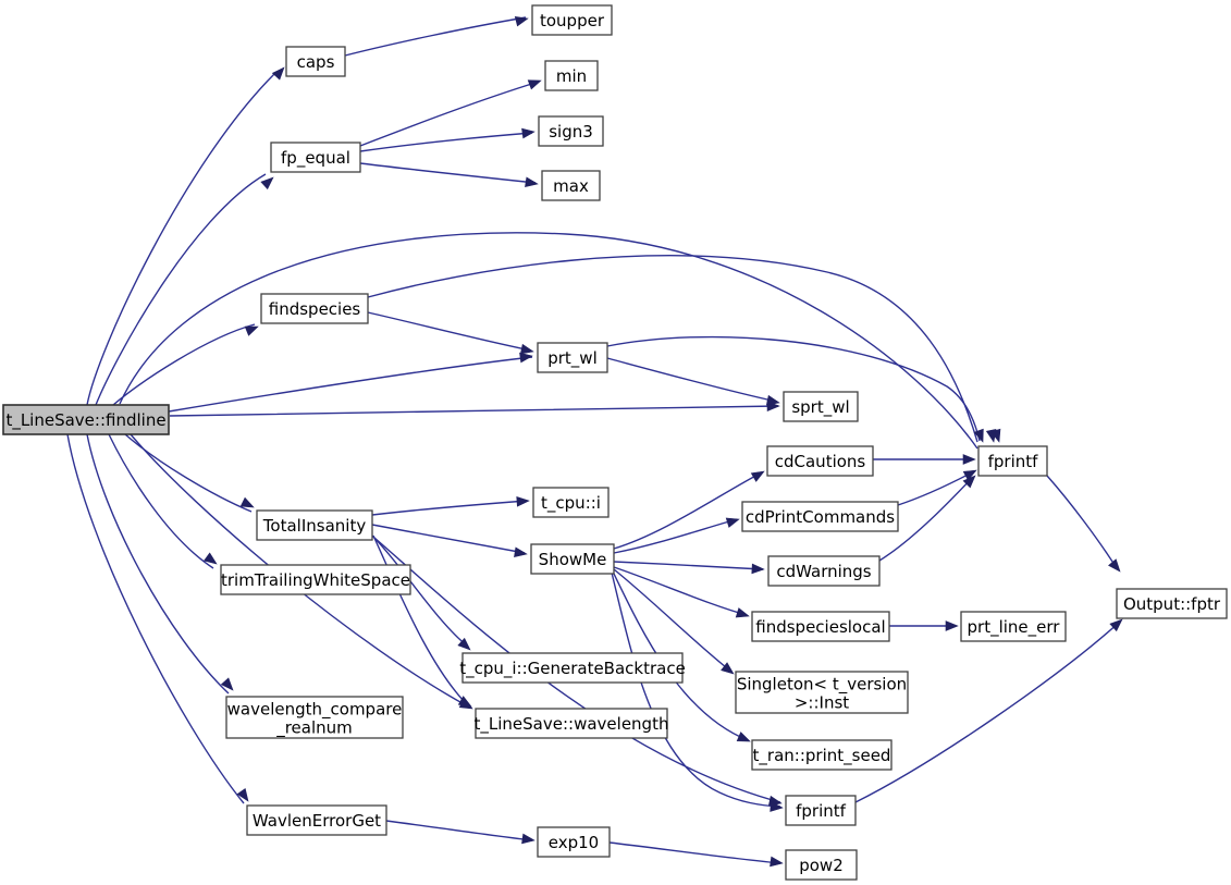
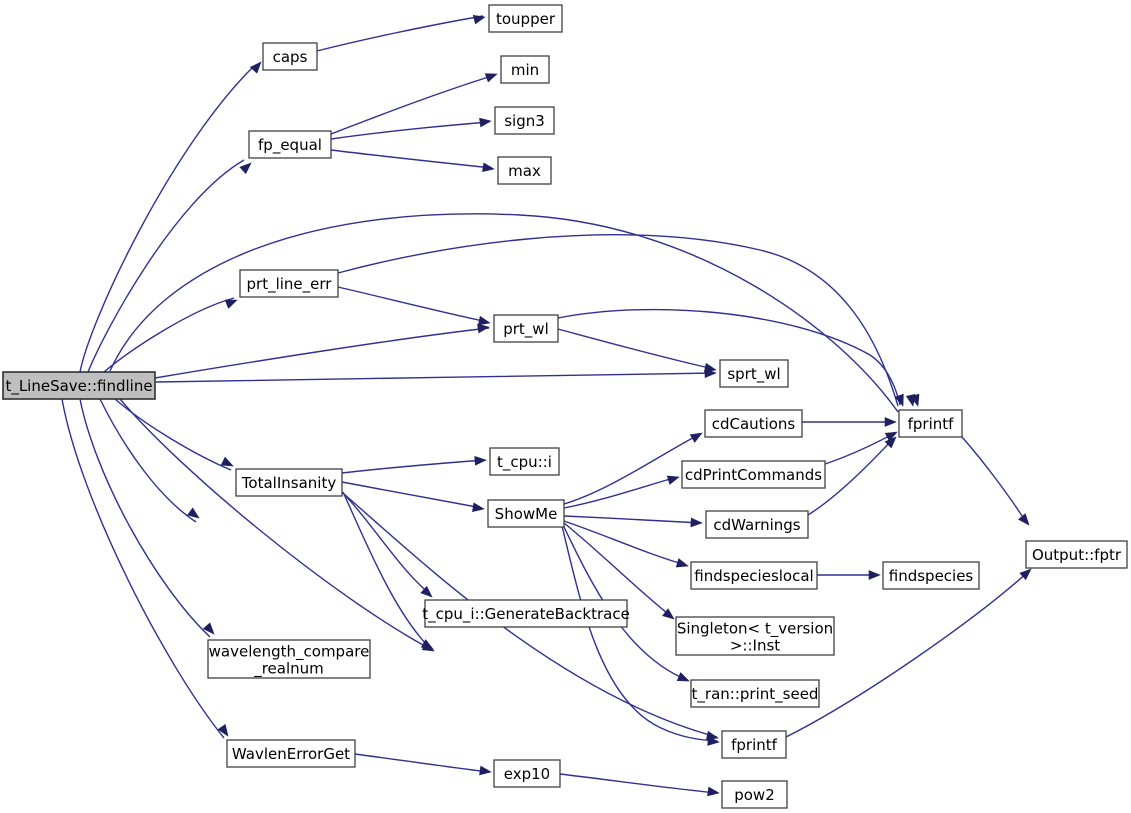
  t_LineSave::findline
  caps
  toupper
  fp_equal
  min
  sign3
  max
- findspecies
+ prt_line_err
  prt_wl
  sprt_wl
  fprintf
  TotalInsanity
- trimTrailingWhiteSpace
  t_cpu::i
  ShowMe
  cdCautions
  cdPrintCommands
  cdWarnings
  findspecieslocal
- prt_line_err
+ findspecies
  Singleton< t_version >::Inst
  t_ran::print_seed
  fprintf
  t_cpu_i::GenerateBacktrace
  wavelength_compare _realnum
- t_LineSave::wavelength
  WavlenErrorGet
  exp10
  pow2
  Output::fptr
